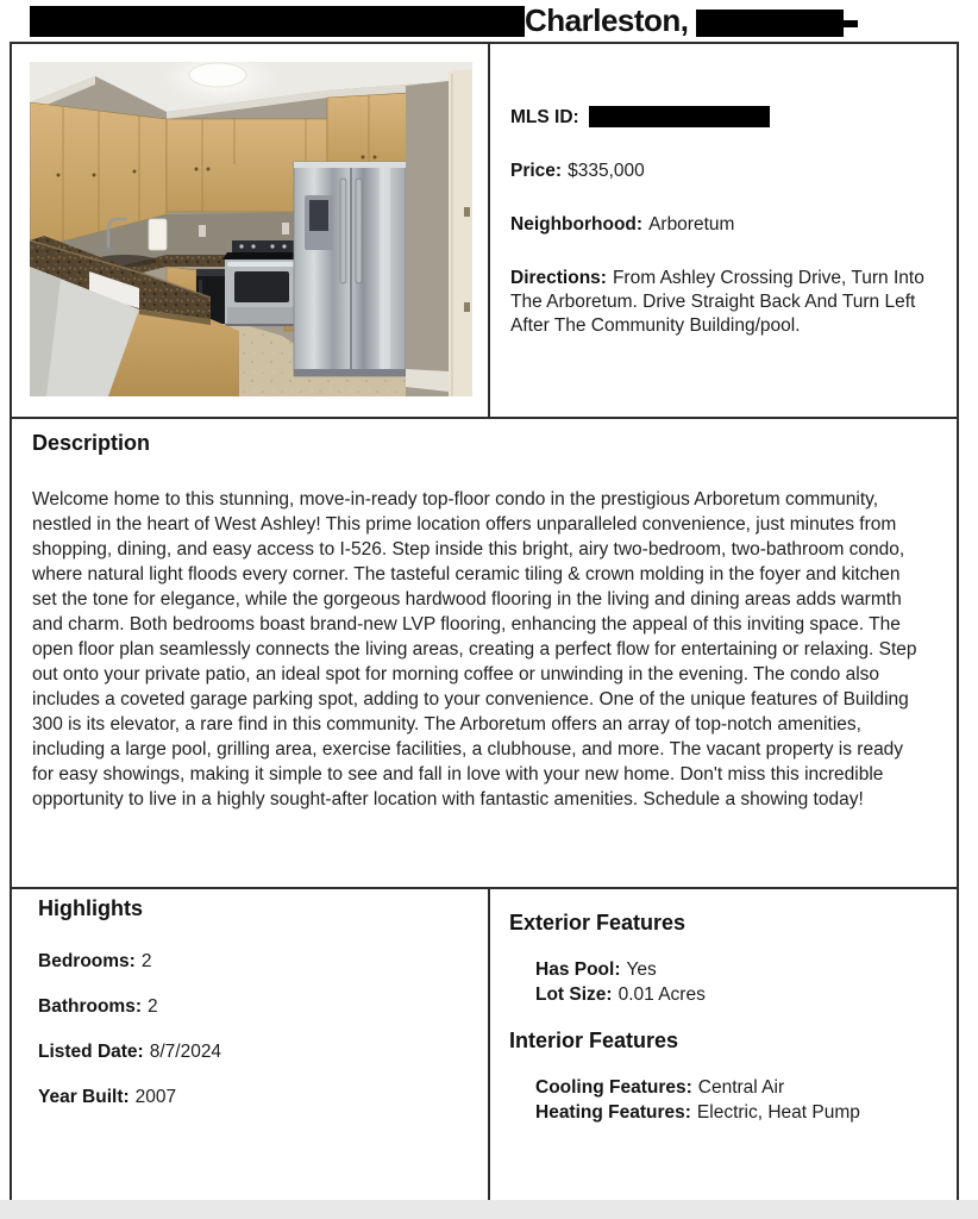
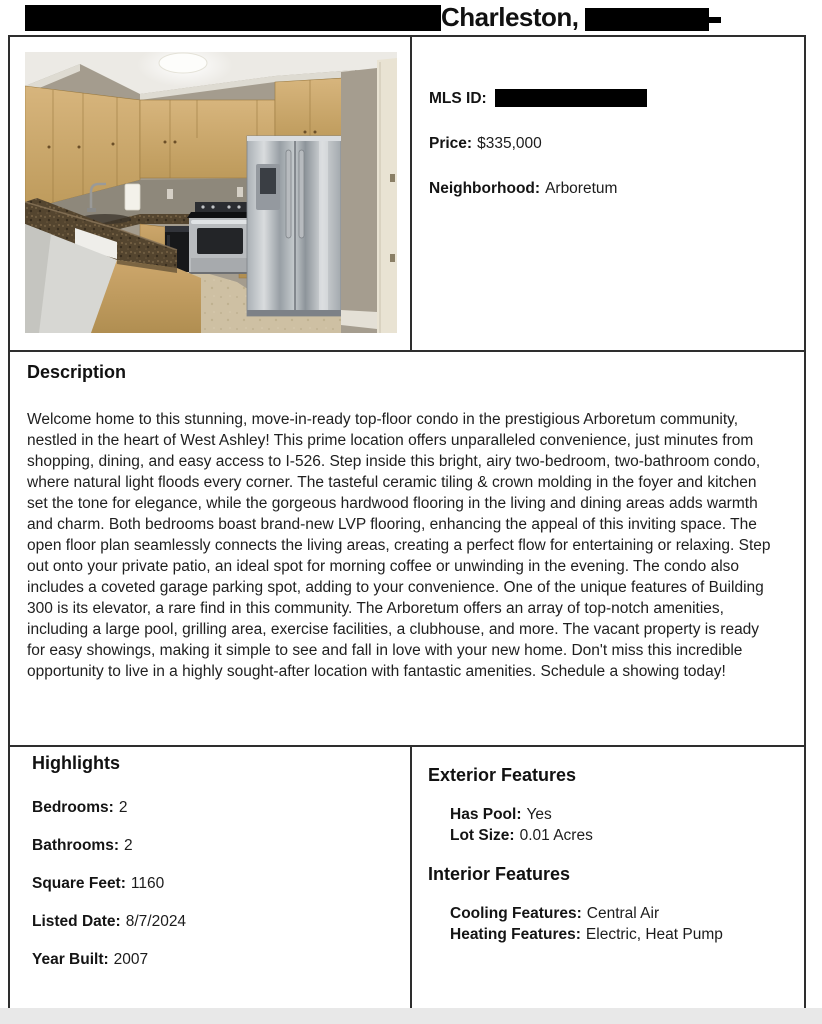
  Charleston,
  MLS ID:
  Price: $335,000
  Neighborhood: Arboretum
- Directions: From Ashley Crossing Drive, Turn Into The Arboretum. Drive Straight Back And Turn Left After The Community Building/pool.
  Description
  Welcome home to this stunning, move-in-ready top-floor condo in the prestigious Arboretum community, nestled in the heart of West Ashley! This prime location offers unparalleled convenience, just minutes from shopping, dining, and easy access to I-526. Step inside this bright, airy two-bedroom, two-bathroom condo, where natural light floods every corner. The tasteful ceramic tiling & crown molding in the foyer and kitchen set the tone for elegance, while the gorgeous hardwood flooring in the living and dining areas adds warmth and charm. Both bedrooms boast brand-new LVP flooring, enhancing the appeal of this inviting space. The open floor plan seamlessly connects the living areas, creating a perfect flow for entertaining or relaxing. Step out onto your private patio, an ideal spot for morning coffee or unwinding in the evening. The condo also includes a coveted garage parking spot, adding to your convenience. One of the unique features of Building 300 is its elevator, a rare find in this community. The Arboretum offers an array of top-notch amenities, including a large pool, grilling area, exercise facilities, a clubhouse, and more. The vacant property is ready for easy showings, making it simple to see and fall in love with your new home. Don't miss this incredible opportunity to live in a highly sought-after location with fantastic amenities. Schedule a showing today!
  Highlights
  Bedrooms: 2
  Bathrooms: 2
+ Square Feet: 1160
  Listed Date: 8/7/2024
  Year Built: 2007
  Exterior Features
  Has Pool: Yes
  Lot Size: 0.01 Acres
  Interior Features
  Cooling Features: Central Air
  Heating Features: Electric, Heat Pump
